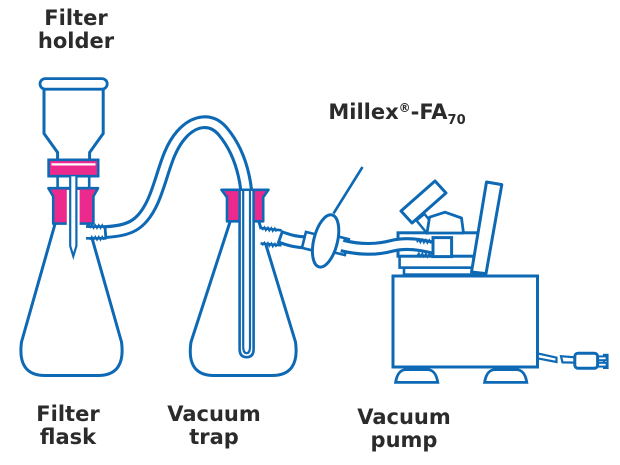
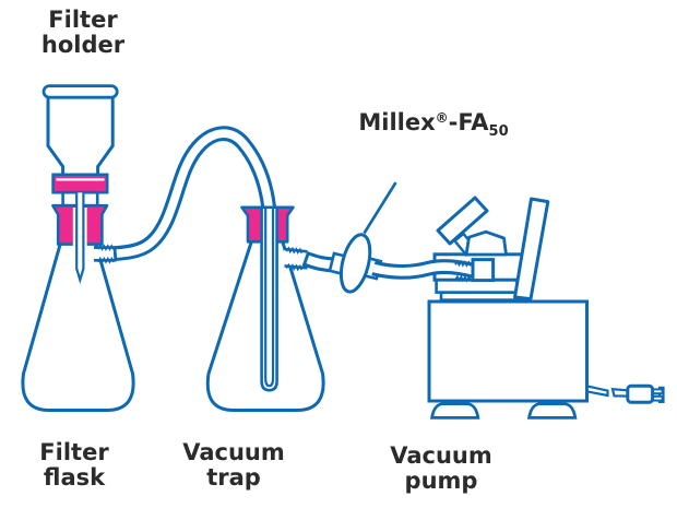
  Filter
  holder
- Millex®-FA70
+ Millex®-FA50
  Filter
  flask
  Vacuum
  trap
  Vacuum
  pump
